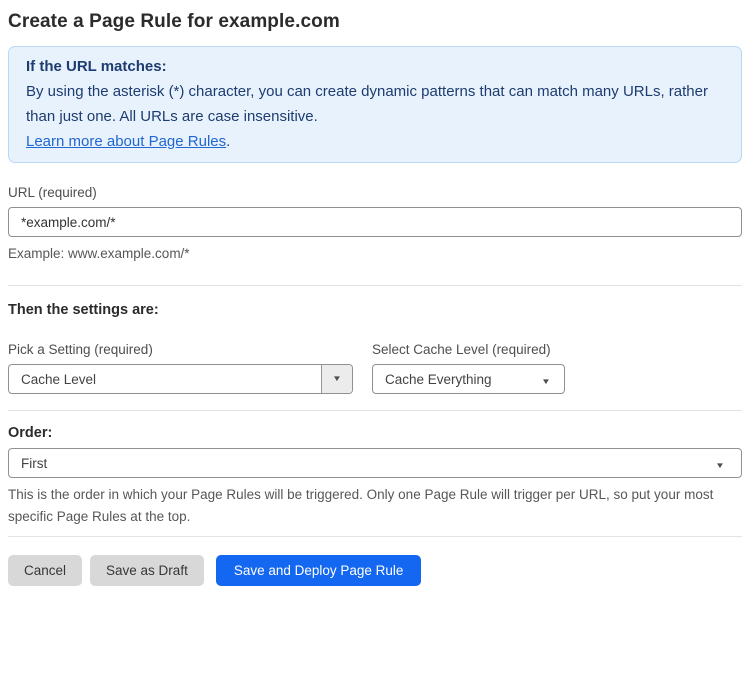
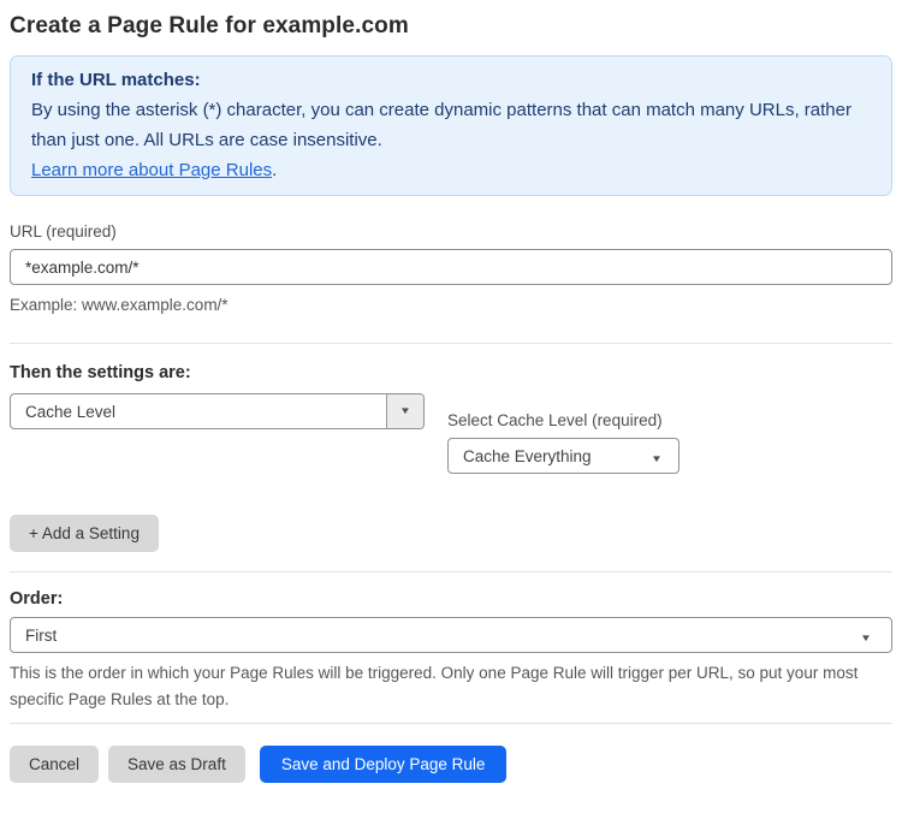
  Create a Page Rule for example.com
  If the URL matches:
  By using the asterisk (*) character, you can create dynamic patterns that can match many URLs, rather than just one. All URLs are case insensitive.
  Learn more about Page Rules.
  URL (required)
  *example.com/*
  Example: www.example.com/*
  Then the settings are:
- Pick a Setting (required)
  Cache Level
  ▼
  Select Cache Level (required)
  Cache Everything
  ▼
+ + Add a Setting
  Order:
  First
  ▼
  This is the order in which your Page Rules will be triggered. Only one Page Rule will trigger per URL, so put your most specific Page Rules at the top.
  Cancel
  Save as Draft
  Save and Deploy Page Rule
